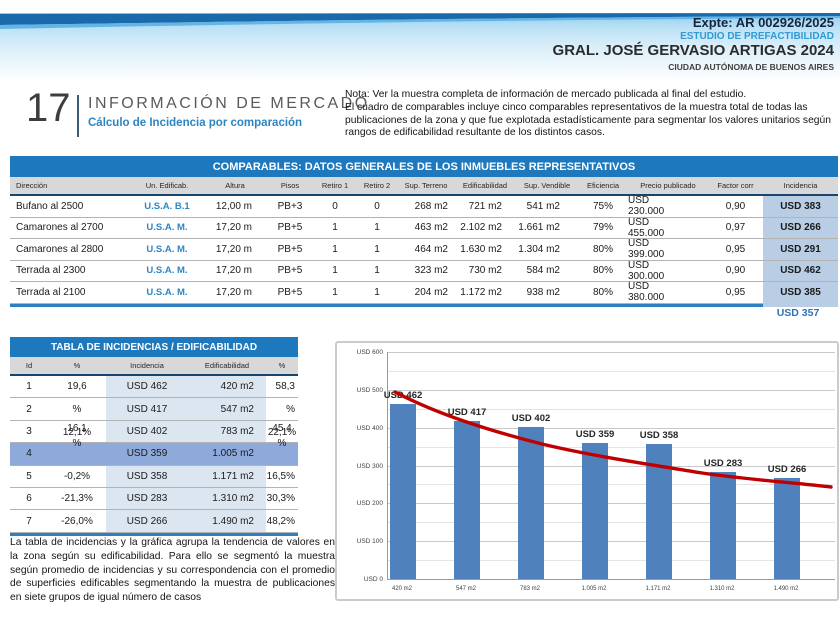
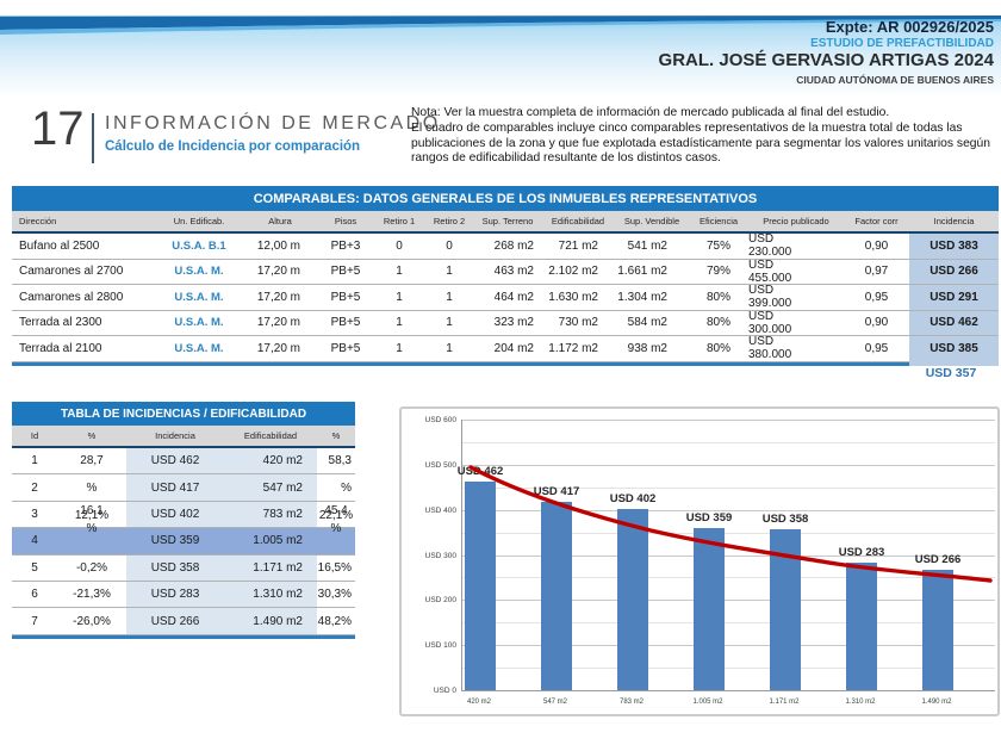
  Expte: AR 002926/2025
  ESTUDIO DE PREFACTIBILIDAD
  GRAL. JOSÉ GERVASIO ARTIGAS 2024
  CIUDAD AUTÓNOMA DE BUENOS AIRES
  17
  INFORMACIÓN DE MERCADO
  Cálculo de Incidencia por comparación
  Nota: Ver la muestra completa de información de mercado publicada al final del estudio.
  El cuadro de comparables incluye cinco comparables representativos de la muestra total de todas las publicaciones de la zona y que fue explotada estadísticamente para segmentar los valores unitarios según rangos de edificabilidad resultante de los distintos casos.
  COMPARABLES: DATOS GENERALES DE LOS INMUEBLES REPRESENTATIVOS
  Dirección
  Un. Edificab.
  Altura
  Pisos
  Retiro 1
  Retiro 2
  Sup. Terreno
  Edificabilidad
  Sup. Vendible
  Eficiencia
  Precio publicado
  Factor corr
  Incidencia
  Bufano al 2500
  U.S.A. B.1
  12,00 m
  PB+3
  0
  0
  268 m2
  721 m2
  541 m2
  75%
  USD 230.000
  0,90
  USD 383
  Camarones al 2700
  U.S.A. M.
  17,20 m
  PB+5
  1
  1
  463 m2
  2.102 m2
  1.661 m2
  79%
  USD 455.000
  0,97
  USD 266
  Camarones al 2800
  U.S.A. M.
  17,20 m
  PB+5
  1
  1
  464 m2
  1.630 m2
  1.304 m2
  80%
  USD 399.000
  0,95
  USD 291
  Terrada al 2300
  U.S.A. M.
  17,20 m
  PB+5
  1
  1
  323 m2
  730 m2
  584 m2
  80%
  USD 300.000
  0,90
  USD 462
  Terrada al 2100
  U.S.A. M.
  17,20 m
  PB+5
  1
  1
  204 m2
  1.172 m2
  938 m2
  80%
  USD 380.000
  0,95
  USD 385
  USD 357
  TABLA DE INCIDENCIAS / EDIFICABILIDAD
  Id
  %
  Incidencia
  Edificabilidad
  %
  1
- 19,6
+ 28,7
  USD 462
  420 m2
  58,3
  2
  %
  USD 417
  547 m2
  %
  3
  16,1
  12,1%
  %
  USD 402
  783 m2
  45,4
  22,1%
  %
  4
  USD 359
  1.005 m2
  5
  -0,2%
  USD 358
  1.171 m2
  16,5%
  6
  -21,3%
  USD 283
  1.310 m2
  30,3%
  7
  -26,0%
  USD 266
  1.490 m2
  48,2%
  US 462
  USD 417
  USD 402
  USD 359
  USD 358
  USD 283
  USD 266
- La tabla de incidencias y la gráfica agrupa la tendencia de valores en la zona según su edificabilidad. Para ello se segmentó la muestra según promedio de incidencias y su correspondencia con el promedio de superficies edificables segmentando la muestra de publicaciones en siete grupos de igual número de casos
